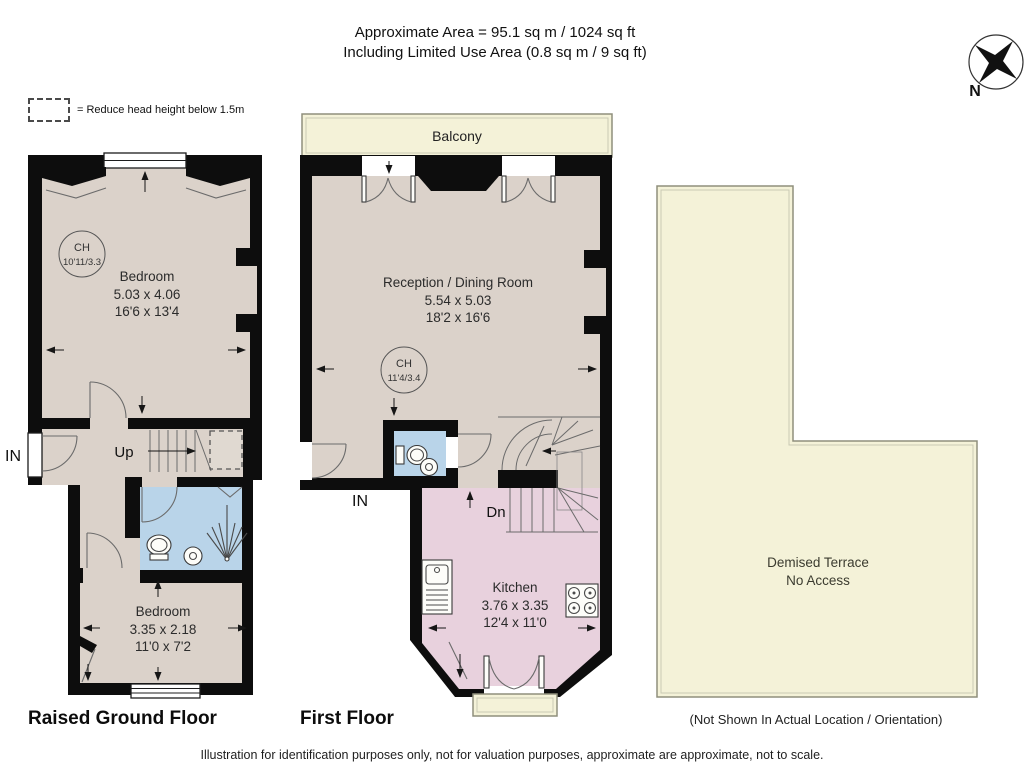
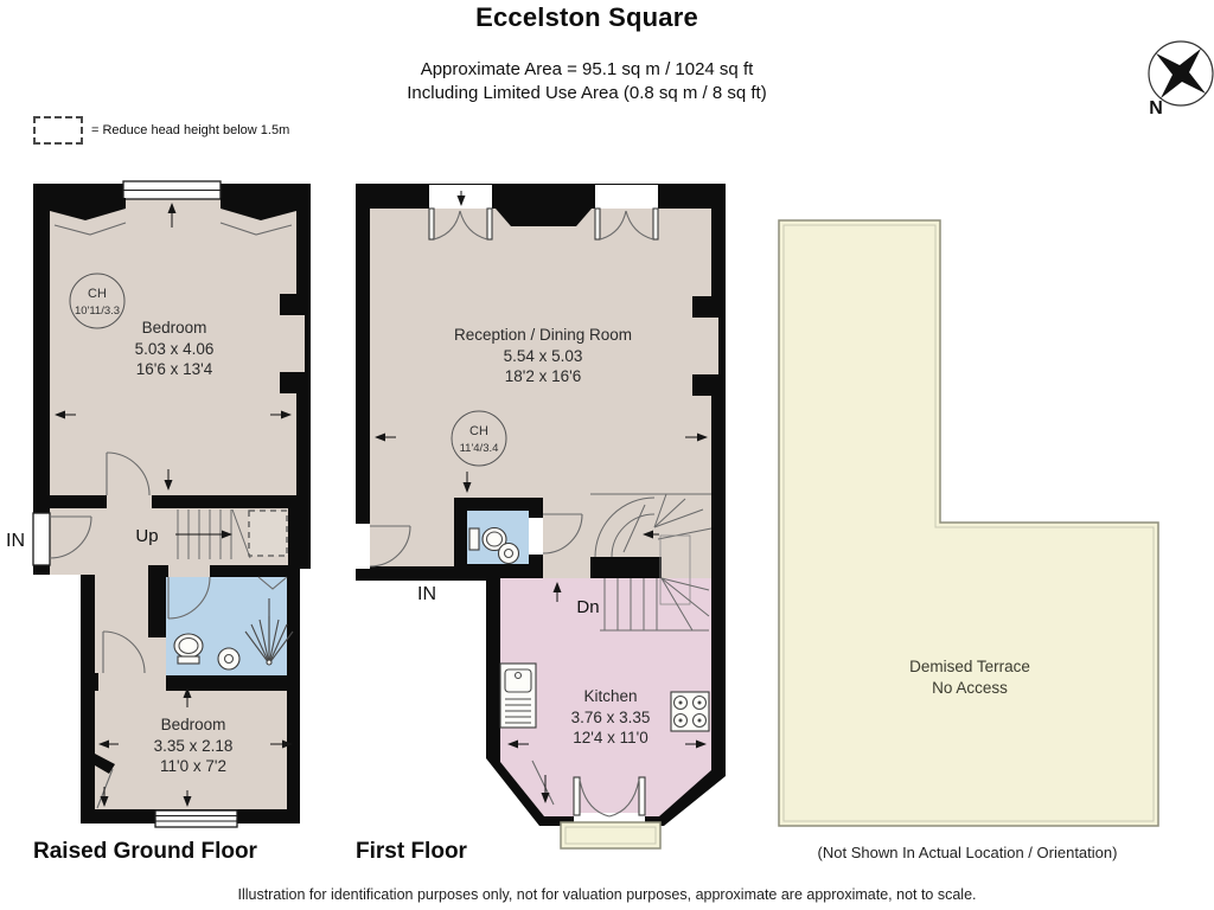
  CH
  10'11/3.3
  Bedroom
  5.03 x 4.06
  16'6 x 13'4
  Up
  IN
  Bedroom
  3.35 x 2.18
  11'0 x 7'2
  Raised Ground Floor
- Balcony
  Reception / Dining Room
  5.54 x 5.03
  18'2 x 16'6
  CH
  11'4/3.4
  IN
  Dn
  Kitchen
  3.76 x 3.35
  12'4 x 11'0
  First Floor
  Demised Terrace
  No Access
  (Not Shown In Actual Location / Orientation)
  N
+ Eccelston Square
  Approximate Area = 95.1 sq m / 1024 sq ft
- Including Limited Use Area (0.8 sq m / 9 sq ft)
+ Including Limited Use Area (0.8 sq m / 8 sq ft)
  = Reduce head height below 1.5m
  Illustration for identification purposes only, not for valuation purposes, approximate are approximate, not to scale.
